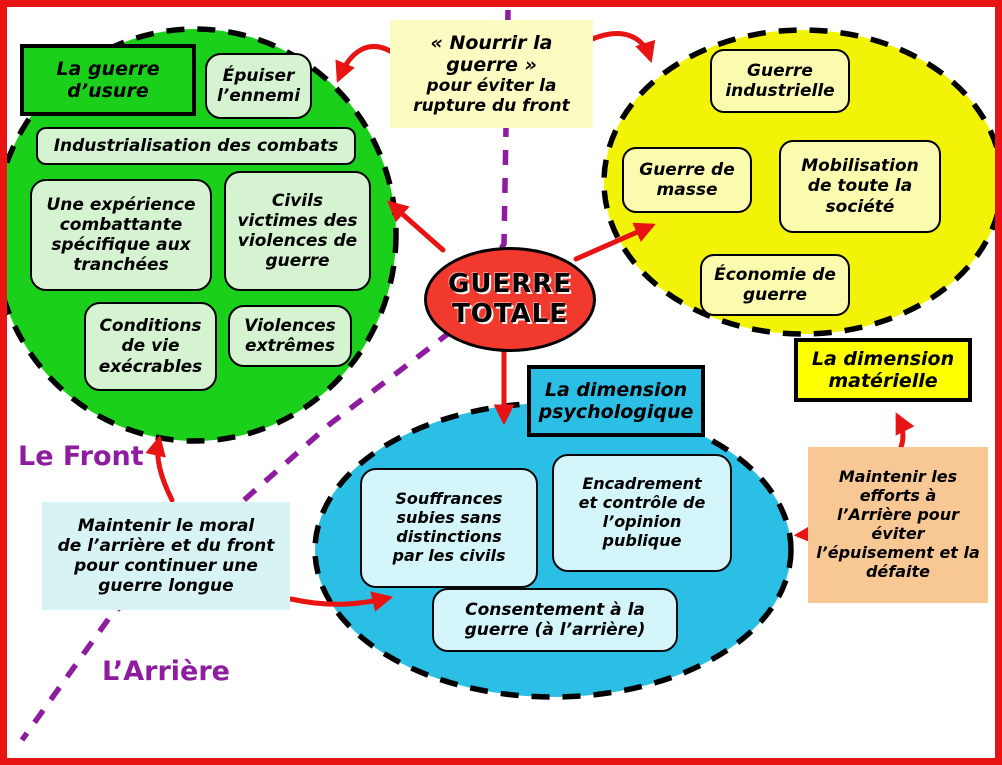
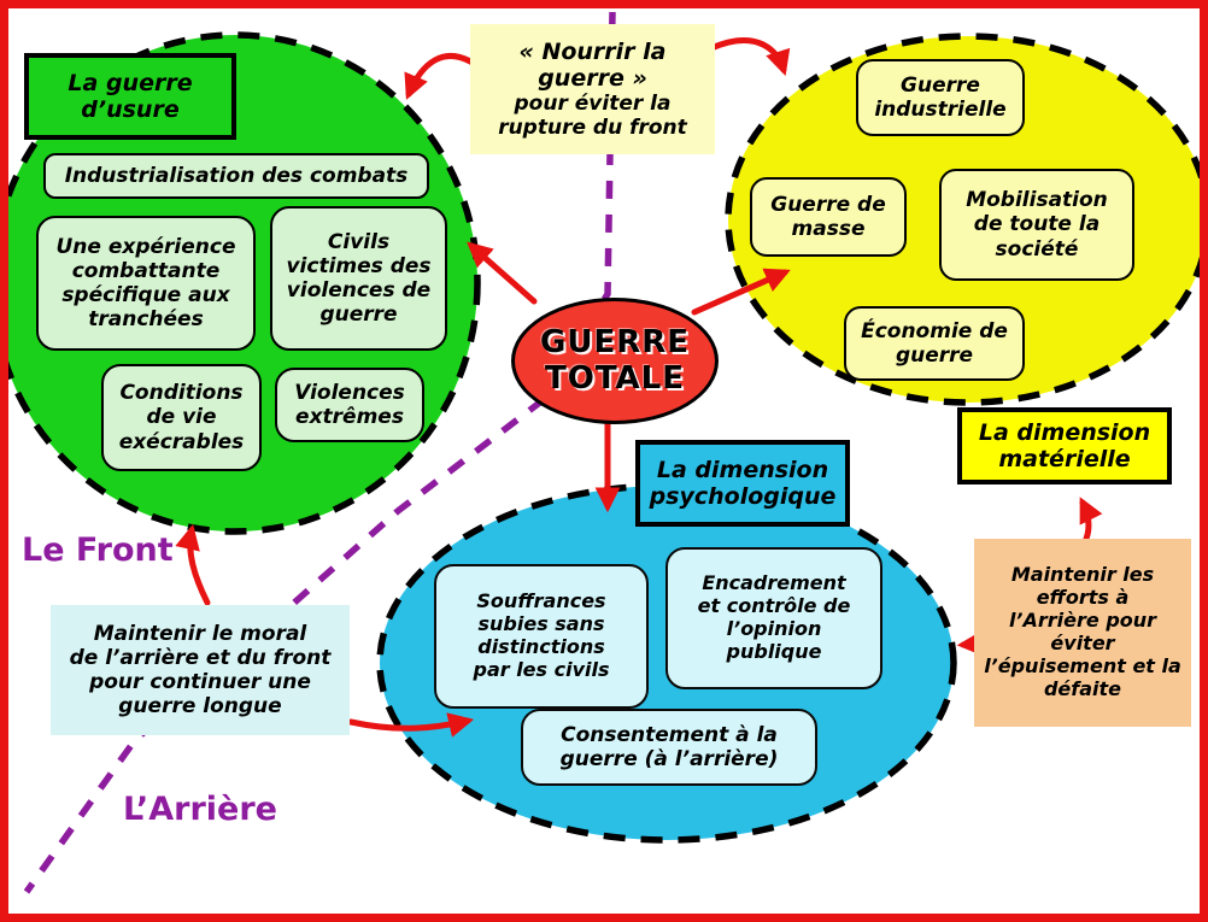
  « Nourrir la
  guerre »
  pour éviter la
  rupture du front
  La guerre
  d’usure
- Épuiser
- l’ennemi
  Industrialisation des combats
  Une expérience
  combattante
  spécifique aux
  tranchées
  Civils
  victimes des
  violences de
  guerre
  Conditions
  de vie
  exécrables
  Violences
  extrêmes
  Guerre
  industrielle
  Guerre de
  masse
  Mobilisation
  de toute la
  société
  Économie de
  guerre
  La dimension
  matérielle
  La dimension
  psychologique
  Souffrances
  subies sans
  distinctions
  par les civils
  Encadrement
  et contrôle de
  l’opinion
  publique
  Consentement à la
  guerre (à l’arrière)
  Maintenir le moral
  de l’arrière et du front
  pour continuer une
  guerre longue
  Maintenir les
  efforts à
  l’Arrière pour
  éviter
  l’épuisement et la
  défaite
  Le Front
  L’Arrière
  GUERRE
  TOTALE
